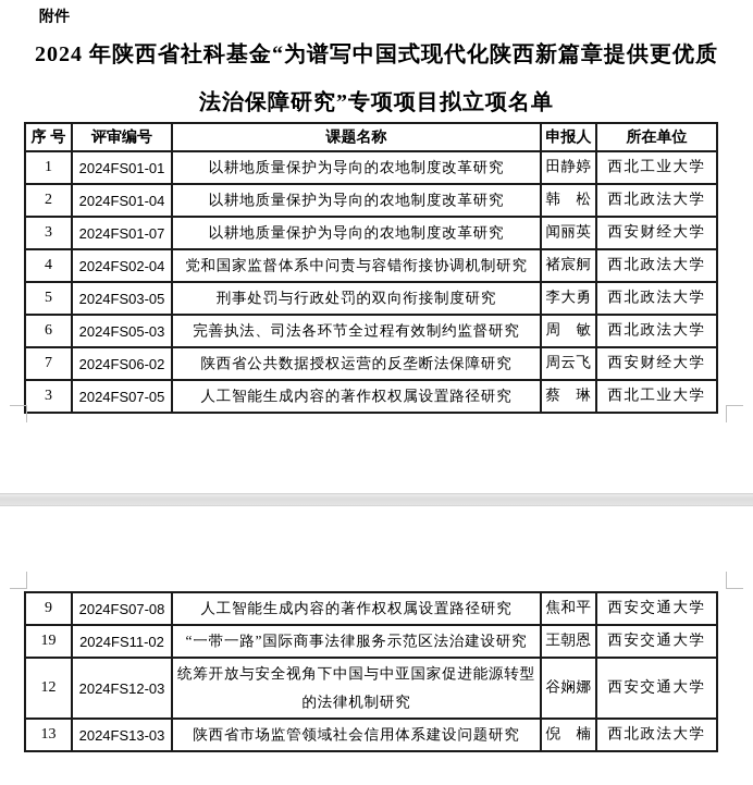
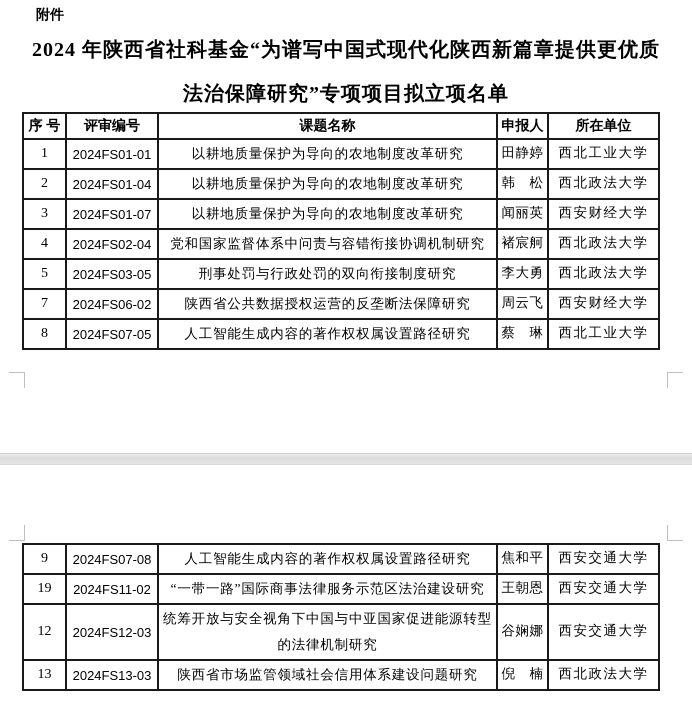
  附件
  2024 年陕西省社科基金“为谱写中国式现代化陕西新篇章提供更优质
  法治保障研究”专项项目拟立项名单
  序 号	评审编号	课题名称	申报人	所在单位
  1	2024FS01-01	以耕地质量保护为导向的农地制度改革研究	田静婷	西北工业大学
  2	2024FS01-04	以耕地质量保护为导向的农地制度改革研究	韩 松	西北政法大学
  3	2024FS01-07	以耕地质量保护为导向的农地制度改革研究	闻丽英	西安财经大学
  4	2024FS02-04	党和国家监督体系中问责与容错衔接协调机制研究	褚宸舸	西北政法大学
  5	2024FS03-05	刑事处罚与行政处罚的双向衔接制度研究	李大勇	西北政法大学
- 6	2024FS05-03	完善执法、司法各环节全过程有效制约监督研究	周 敏	西北政法大学
  7	2024FS06-02	陕西省公共数据授权运营的反垄断法保障研究	周云飞	西安财经大学
- 3	2024FS07-05	人工智能生成内容的著作权权属设置路径研究	蔡 琳	西北工业大学
+ 8	2024FS07-05	人工智能生成内容的著作权权属设置路径研究	蔡 琳	西北工业大学
  9	2024FS07-08	人工智能生成内容的著作权权属设置路径研究	焦和平	西安交通大学
  19	2024FS11-02	“一带一路”国际商事法律服务示范区法治建设研究	王朝恩	西安交通大学
  12	2024FS12-03	统筹开放与安全视角下中国与中亚国家促进能源转型的法律机制研究	谷娴娜	西安交通大学
  13	2024FS13-03	陕西省市场监管领域社会信用体系建设问题研究	倪 楠	西北政法大学
